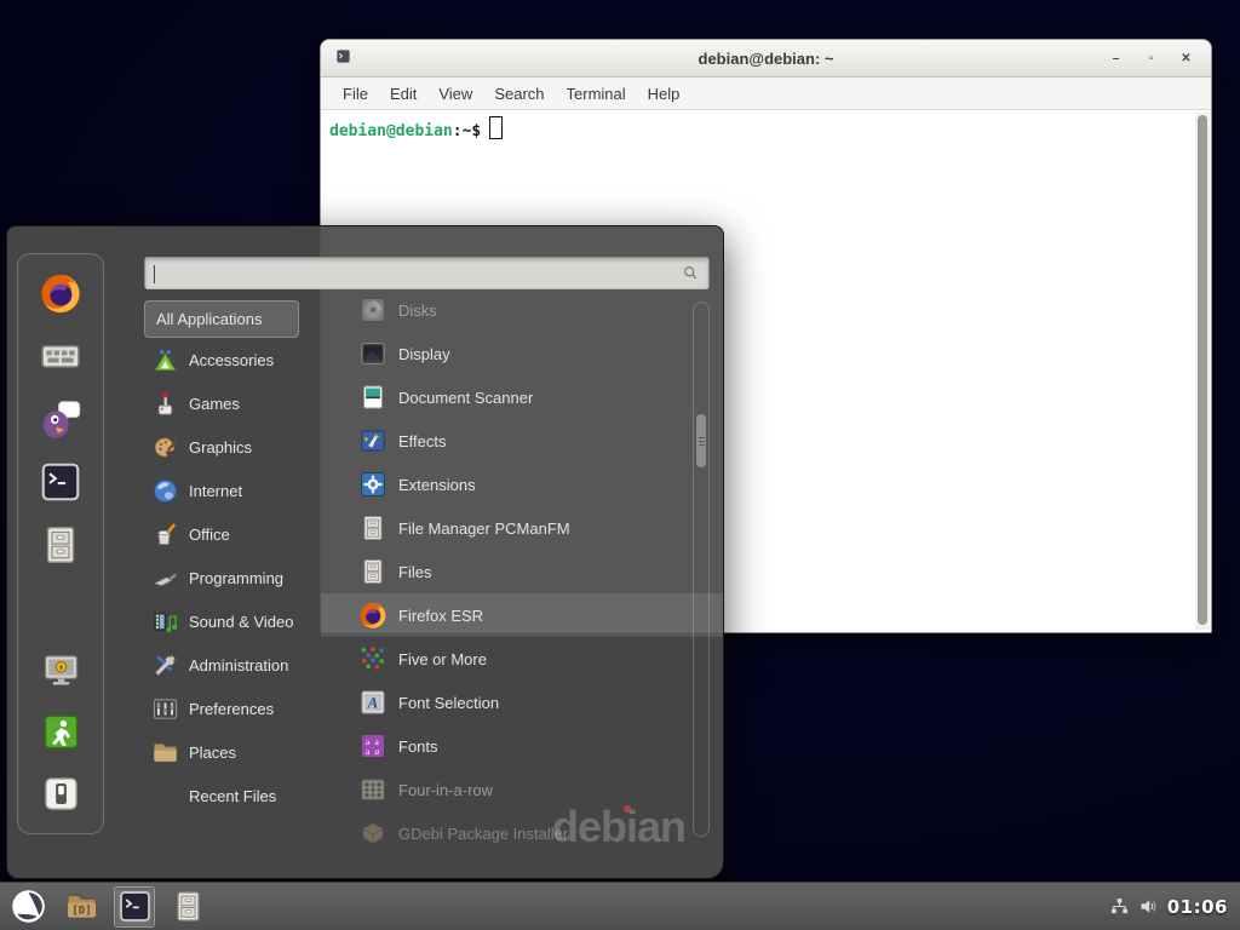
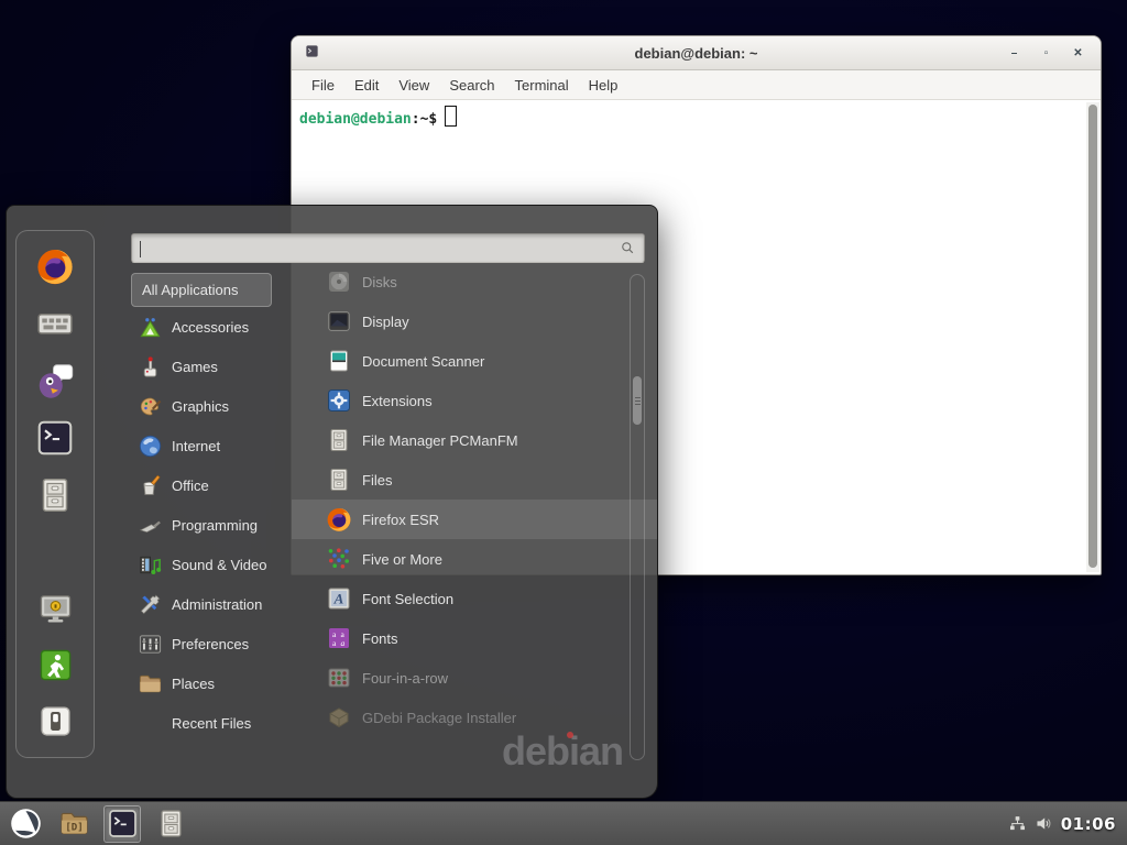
  debian@debian: ~
  –
  ▫
  ✕
  File
  Edit
  View
  Search
  Terminal
  Help
  debian@debian:~$
  debian
  All Applications
  Accessories
  Games
  Graphics
  Internet
  Office
  Programming
  Sound & Video
  Administration
  Preferences
  Places
  Recent Files
  Disks
  Display
  Document Scanner
- Effects
  Extensions
  File Manager PCManFM
  Files
  Firefox ESR
  Five or More
  A
  Font Selection
  a
  a
  a
  a
  Fonts
  Four-in-a-row
  GDebi Package Installer
  [D]
  01:06
